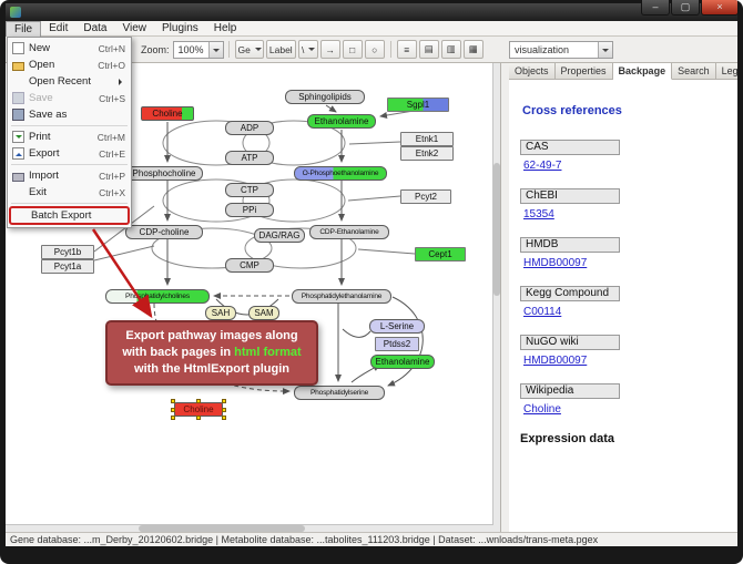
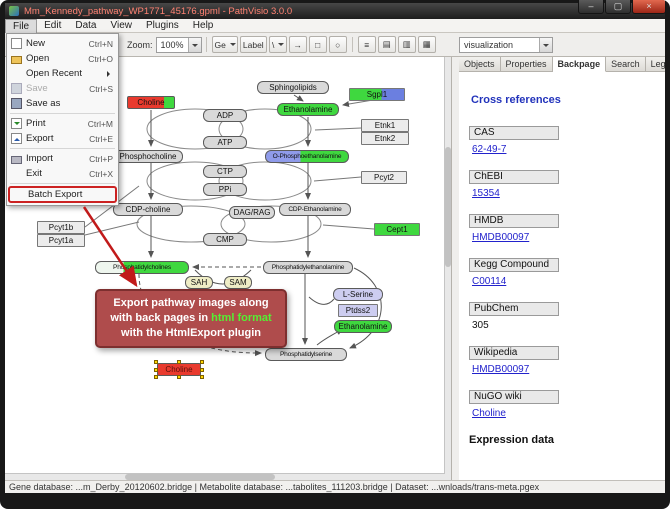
+ Mm_Kennedy_pathway_WP1771_45176.gpml - PathVisio 3.0.0
  –
  ▢
  ×
  File
  Edit
  Data
  View
  Plugins
  Help
  Zoom:
  100%
  Ge
  Label
  \
  →
  □
  ○
  ≡
  ▤
  ▥
  ▦
  visualization
  Sphingolipids
  Sgpl1
  Choline
  Ethanolamine
  ADP
  Etnk1
  Etnk2
  ATP
  Phosphocholine
  CTP
  Pcyt2
  PPi
  CDP-choline
  DAG/RAG
  Cept1
  CMP
  Pcyt1b
  Pcyt1a
  SAH
  SAM
  L-Serine
  Ptdss2
  Ethanolamine
  Choline
  Objects
  Properties
  Backpage
  Search
  Cross references
  CAS
  62-49-7
  ChEBI
  15354
  HMDB
  HMDB00097
  Kegg Compound
  C00114
+ PubChem
+ 305
- NuGO wiki
+ Wikipedia
  HMDB00097
- Wikipedia
+ NuGO wiki
  Choline
  Expression data
  Gene database: ...m_Derby_20120602.bridge | Metabolite database: ...tabolites_111203.bridge | Dataset: ...wnloads/trans-meta.pgex
  New
  Ctrl+N
  Open
  Ctrl+O
  Open Recent
  Save
  Ctrl+S
  Save as
  Print
  Ctrl+M
  Export
  Ctrl+E
  Import
  Ctrl+P
  Exit
  Ctrl+X
  Batch Export
  Export pathway images along with back pages in html format with the HtmlExport plugin
